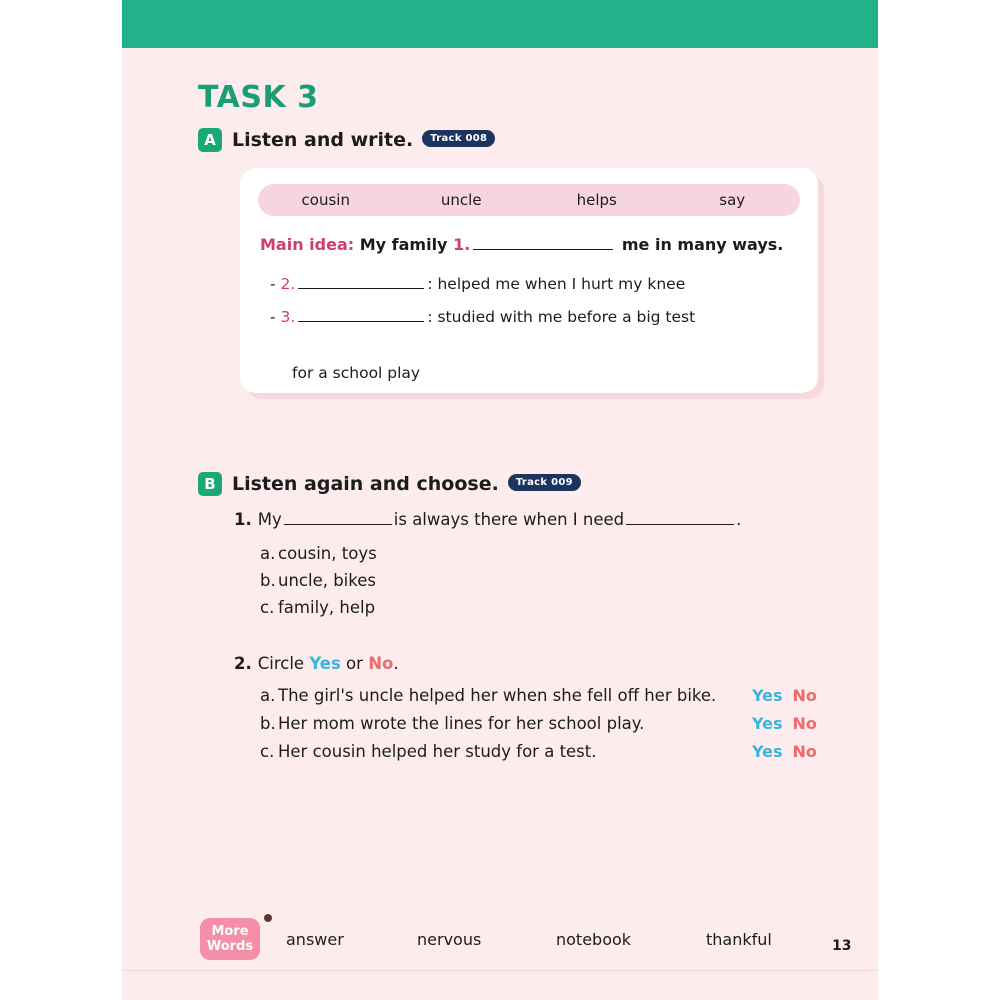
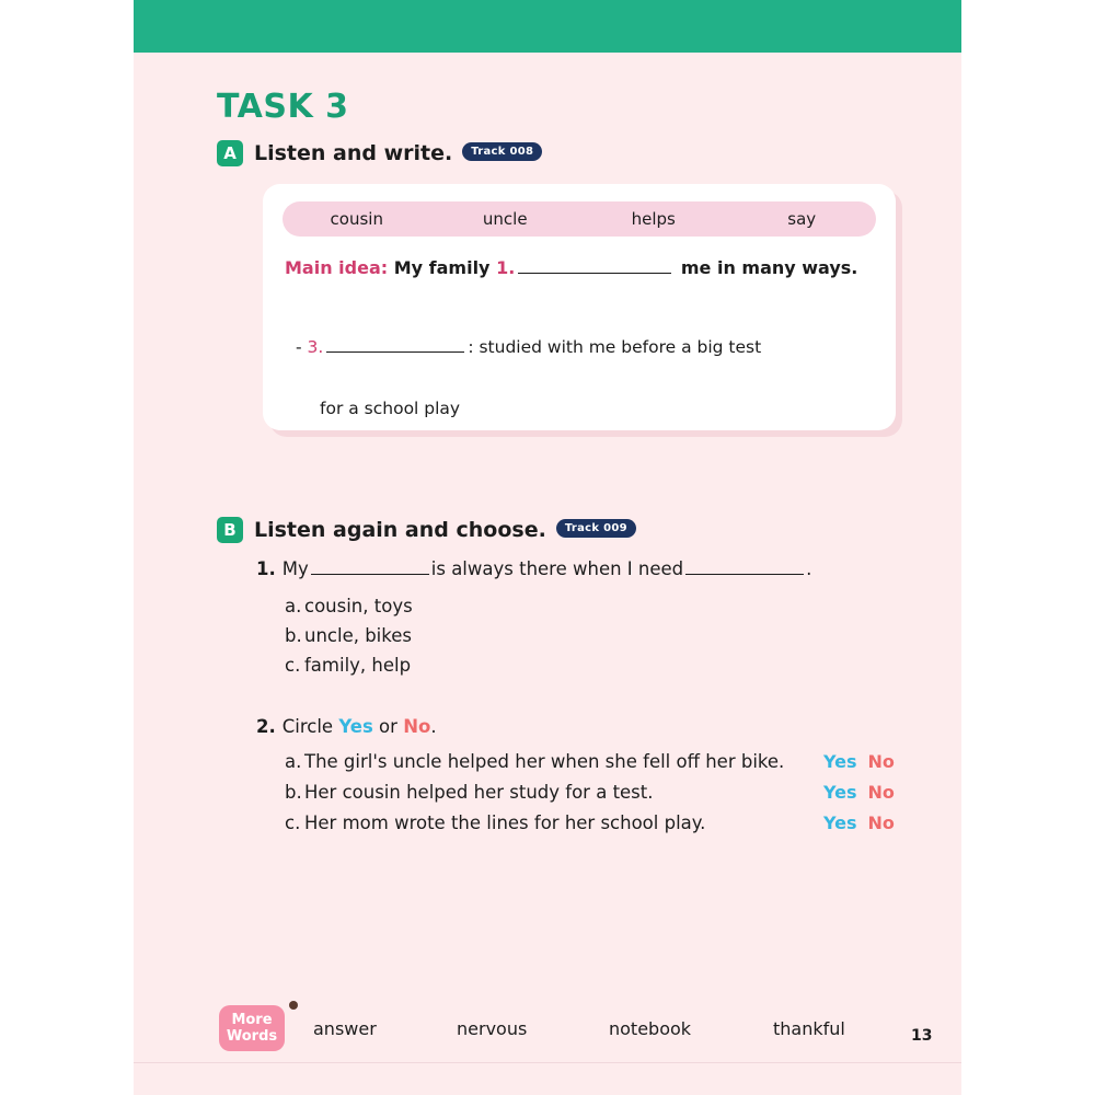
  TASK 3
  A
  Listen and write.
  Track 008
  cousin
  uncle
  helps
  say
  Main idea: My family 1. me in many ways.
- - 2. : helped me when I hurt my knee
  - 3. : studied with me before a big test
  for a school play
  B
  Listen again and choose.
  Track 009
  1. My is always there when I need .
  a. cousin, toys
  b. uncle, bikes
  c. family, help
  2. Circle Yes or No.
  a. The girl's uncle helped her when she fell off her bike.
  Yes No
- b. Her mom wrote the lines for her school play.
+ b. Her cousin helped her study for a test.
  Yes No
- c. Her cousin helped her study for a test.
+ c. Her mom wrote the lines for her school play.
  Yes No
  More
  Words
  answer
  nervous
  notebook
  thankful
  13
